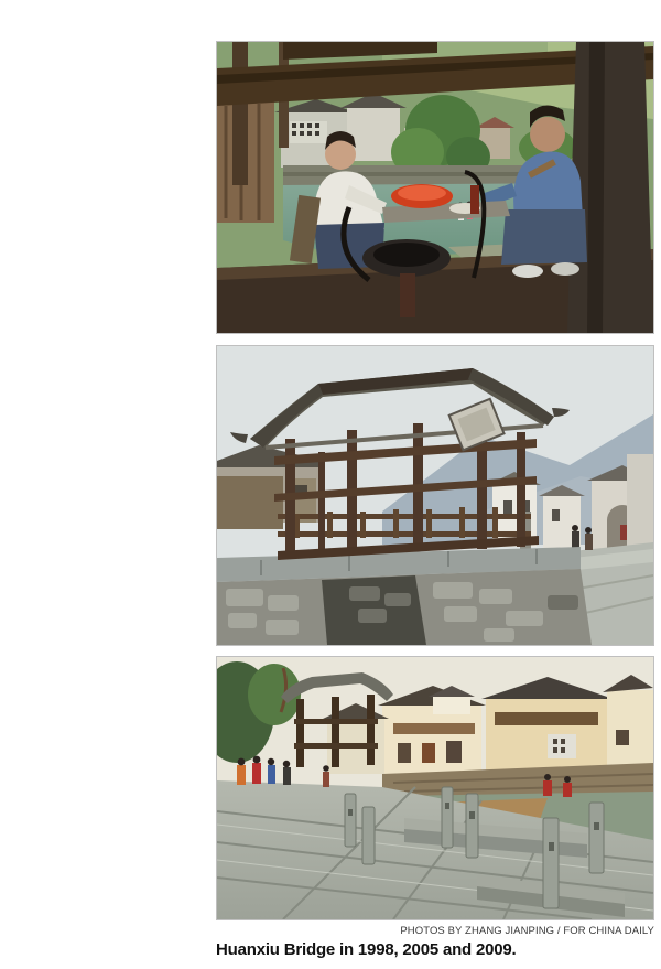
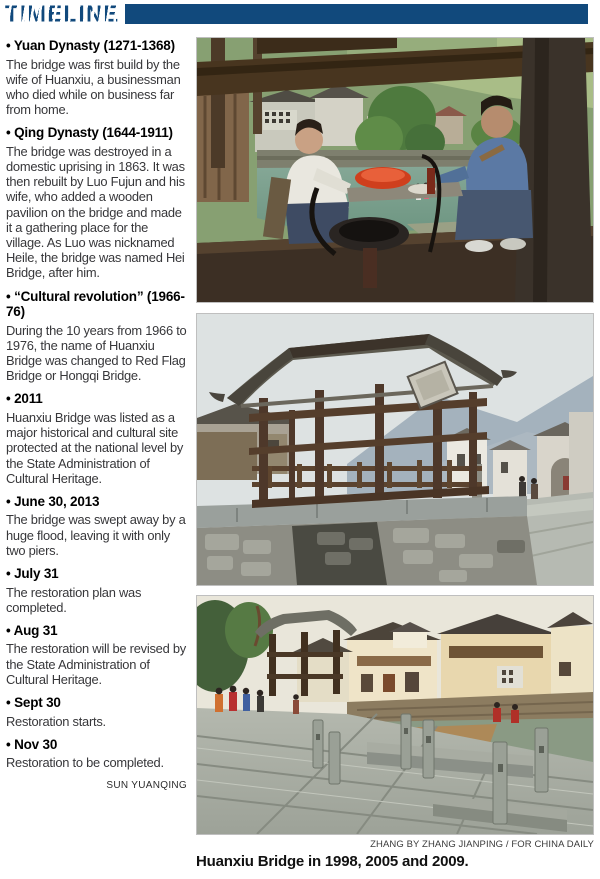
+ TIMELINE
+ • Yuan Dynasty (1271-1368)
+ The bridge was first build by the wife of Huanxiu, a businessman who died while on business far from home.
+ • Qing Dynasty (1644-1911)
+ The bridge was destroyed in a domestic uprising in 1863. It was then rebuilt by Luo Fujun and his wife, who added a wooden pavilion on the bridge and made it a gathering place for the village. As Luo was nicknamed Heile, the bridge was named Hei Bridge, after him.
+ • “Cultural revolution” (1966-76)
+ During the 10 years from 1966 to 1976, the name of Huanxiu Bridge was changed to Red Flag Bridge or Hongqi Bridge.
+ • 2011
+ Huanxiu Bridge was listed as a major historical and cultural site protected at the national level by the State Administration of Cultural Heritage.
+ • June 30, 2013
+ The bridge was swept away by a huge flood, leaving it with only two piers.
+ • July 31
+ The restoration plan was completed.
+ • Aug 31
+ The restoration will be revised by the State Administration of Cultural Heritage.
+ • Sept 30
+ Restoration starts.
+ • Nov 30
+ Restoration to be completed.
+ SUN YUANQING
- PHOTOS BY ZHANG JIANPING / FOR CHINA DAILY
+ ZHANG BY ZHANG JIANPING / FOR CHINA DAILY
  Huanxiu Bridge in 1998, 2005 and 2009.
